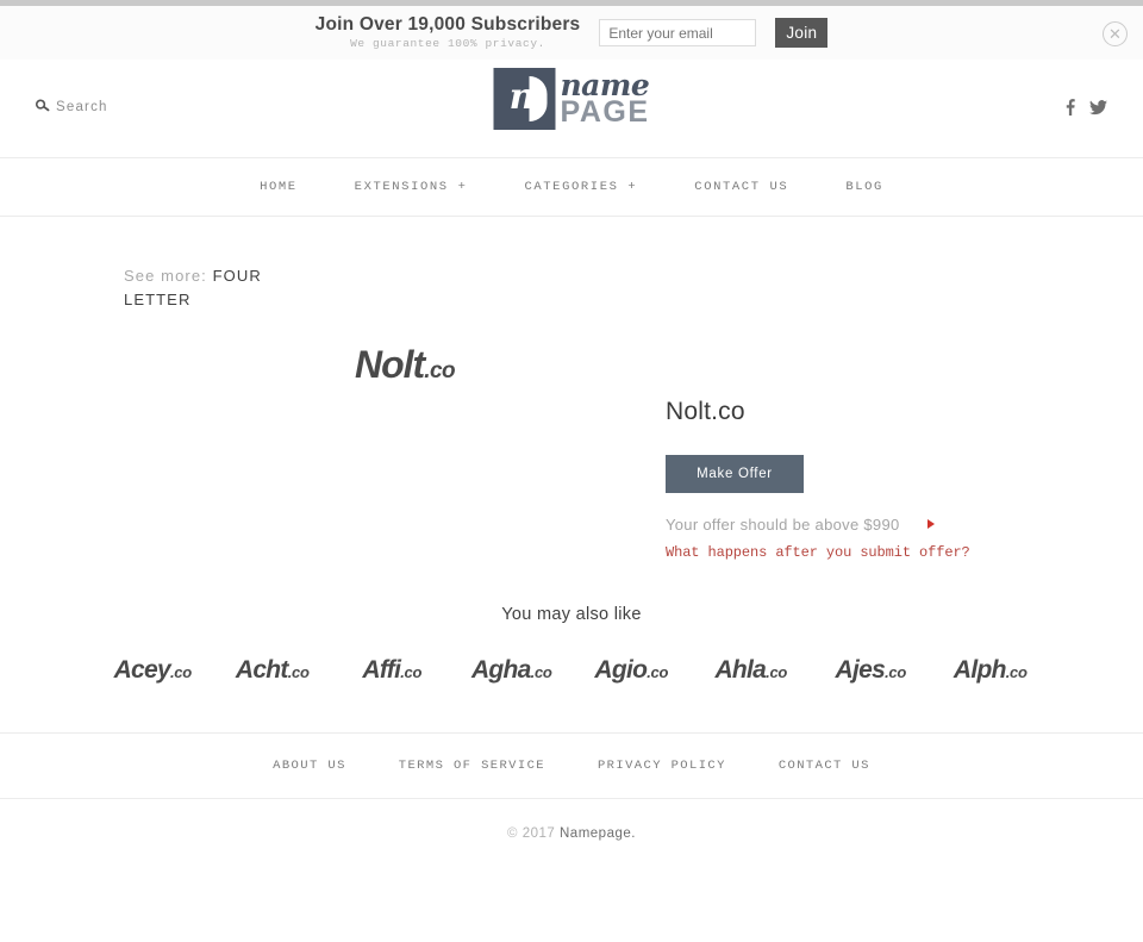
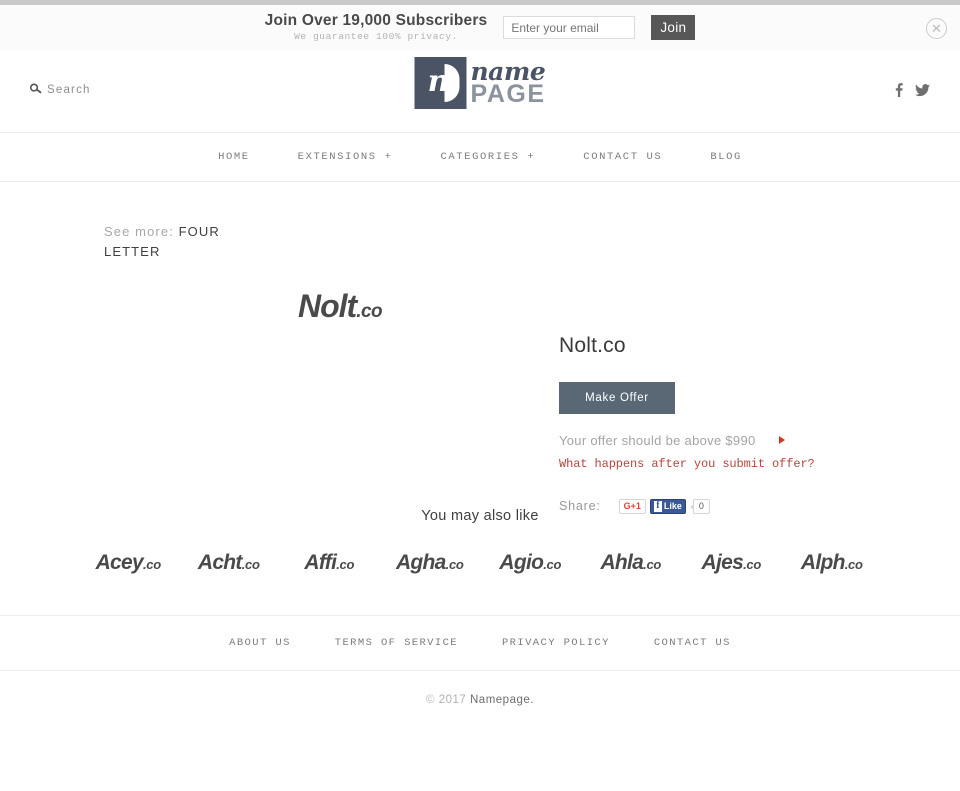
  Join Over 19,000 Subscribers
  We guarantee 100% privacy.
  Enter your email
  Join
  ✕
  Search
  n
  name
  PAGE
  HOME
  EXTENSIONS +
  CATEGORIES +
  CONTACT US
  BLOG
  See more: FOUR LETTER
  Nolt.co
  Nolt.co
  Make Offer
  Your offer should be above $990
  What happens after you submit offer?
+ Share:
+ G+1
+ f
+ Like
+ 0
  You may also like
  Acey.co
  Acht.co
  Affi.co
  Agha.co
  Agio.co
  Ahla.co
  Ajes.co
  Alph.co
  ABOUT US
  TERMS OF SERVICE
  PRIVACY POLICY
  CONTACT US
  © 2017 Namepage.
